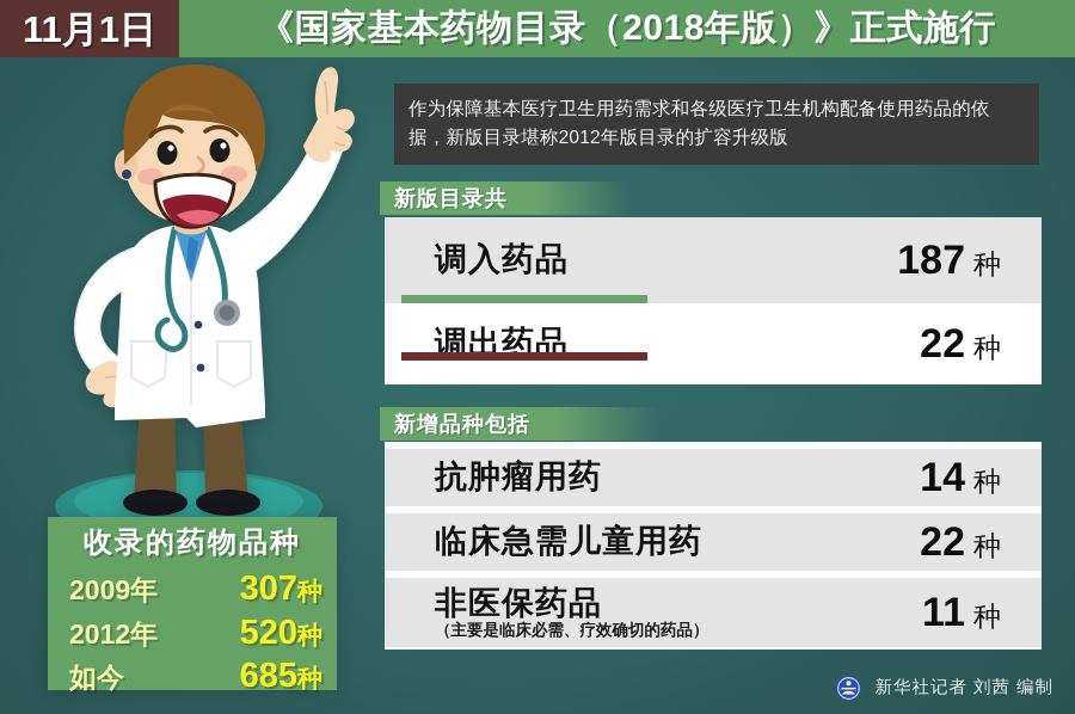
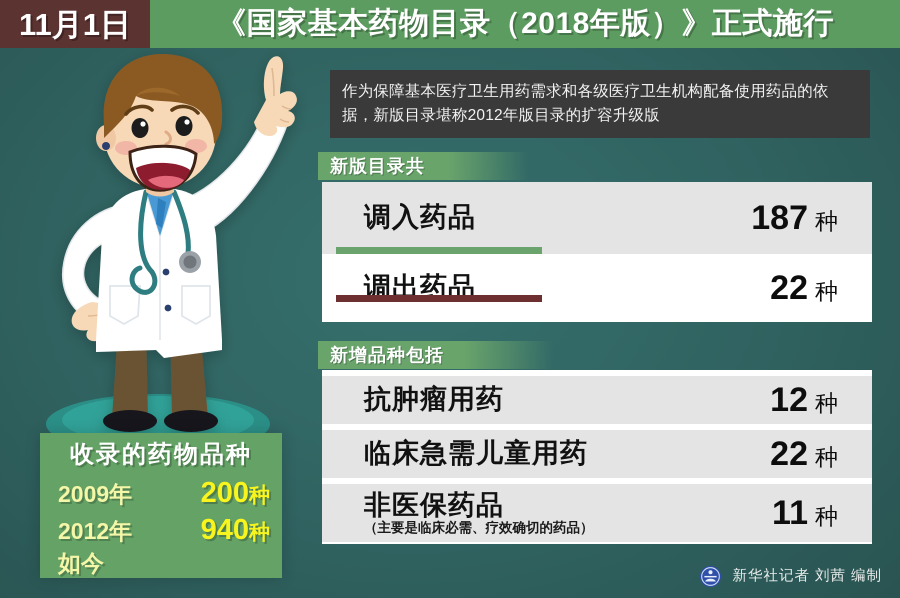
  11月1日
  《国家基本药物目录（2018年版）》正式施行
  作为保障基本医疗卫生用药需求和各级医疗卫生机构配备使用药品的依据，新版目录堪称2012年版目录的扩容升级版
  新版目录共
  调入药品
  187
  种
  调出药品
  22
  种
  新增品种包括
  抗肿瘤用药
- 14
+ 12
  种
  临床急需儿童用药
  22
  种
  非医保药品
  （主要是临床必需、疗效确切的药品）
  11
  种
  收录的药物品种
  2009年
- 307种
+ 200种
  2012年
- 520种
+ 940种
  如今
- 685种
  新华社记者 刘茜 编制
